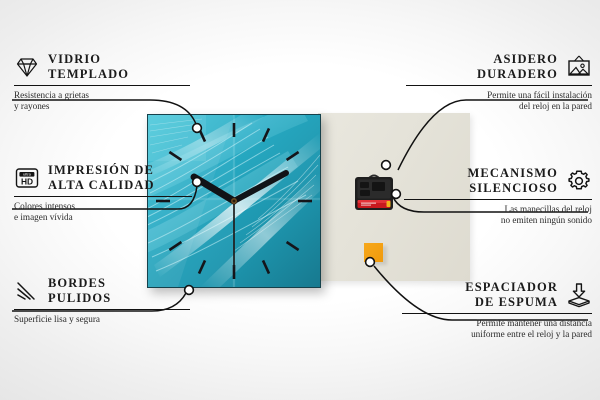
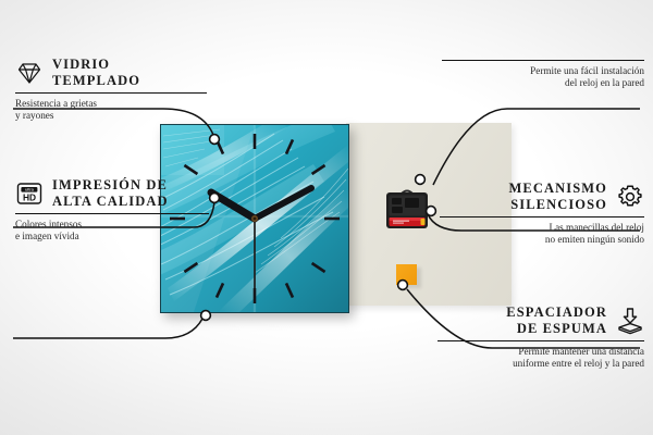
  VIDRIO
  TEMPLADO
  Resistencia a grietas
  y rayones
  HD
  IMPRESIÓN DE
  ALTA CALIDAD
  Colores intensos
  e imagen vívida
- BORDES
- PULIDOS
- Superficie lisa y segura
- ASIDERO
- DURADERO
  Permite una fácil instalación
  del reloj en la pared
  MECANISMO
  SILENCIOSO
  Las manecillas del reloj
  no emiten ningún sonido
  ESPACIADOR
  DE ESPUMA
  Permite mantener una distancia
  uniforme entre el reloj y la pared
